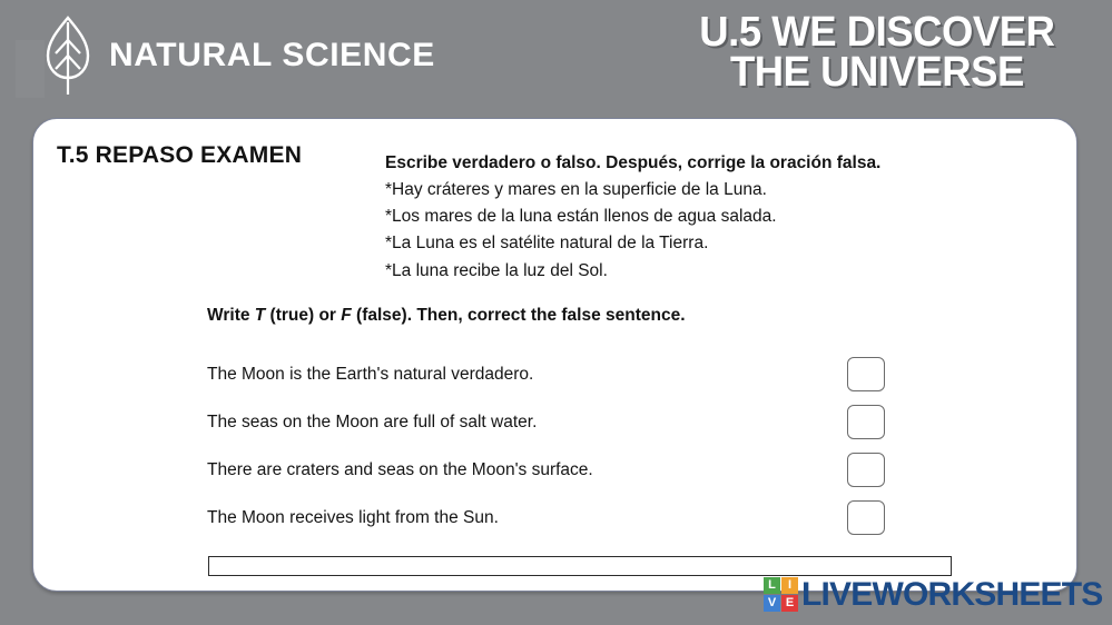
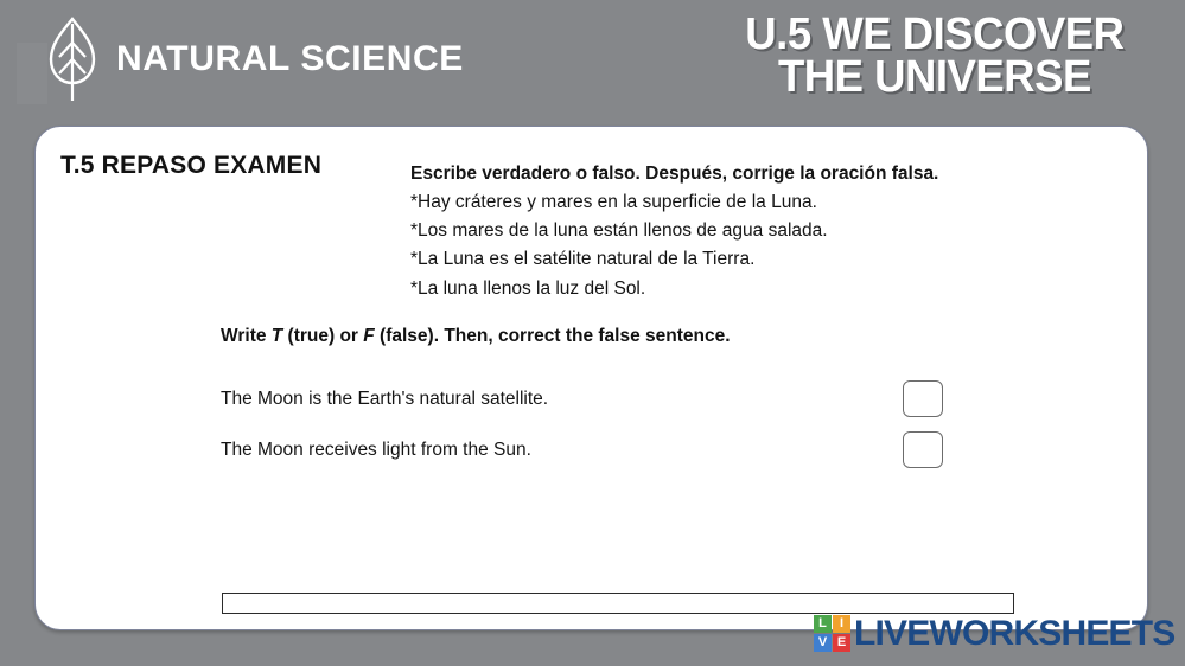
  NATURAL SCIENCE
  U.5 WE DISCOVER
  THE UNIVERSE
  T.5 REPASO EXAMEN
  Escribe verdadero o falso. Después, corrige la oración falsa.
  *Hay cráteres y mares en la superficie de la Luna.
  *Los mares de la luna están llenos de agua salada.
  *La Luna es el satélite natural de la Tierra.
- *La luna recibe la luz del Sol.
+ *La luna llenos la luz del Sol.
  Write T (true) or F (false). Then, correct the false sentence.
- The Moon is the Earth's natural verdadero.
+ The Moon is the Earth's natural satellite.
- The seas on the Moon are full of salt water.
- There are craters and seas on the Moon's surface.
  The Moon receives light from the Sun.
  L
  I
  V
  E
  LIVEWORKSHEETS
